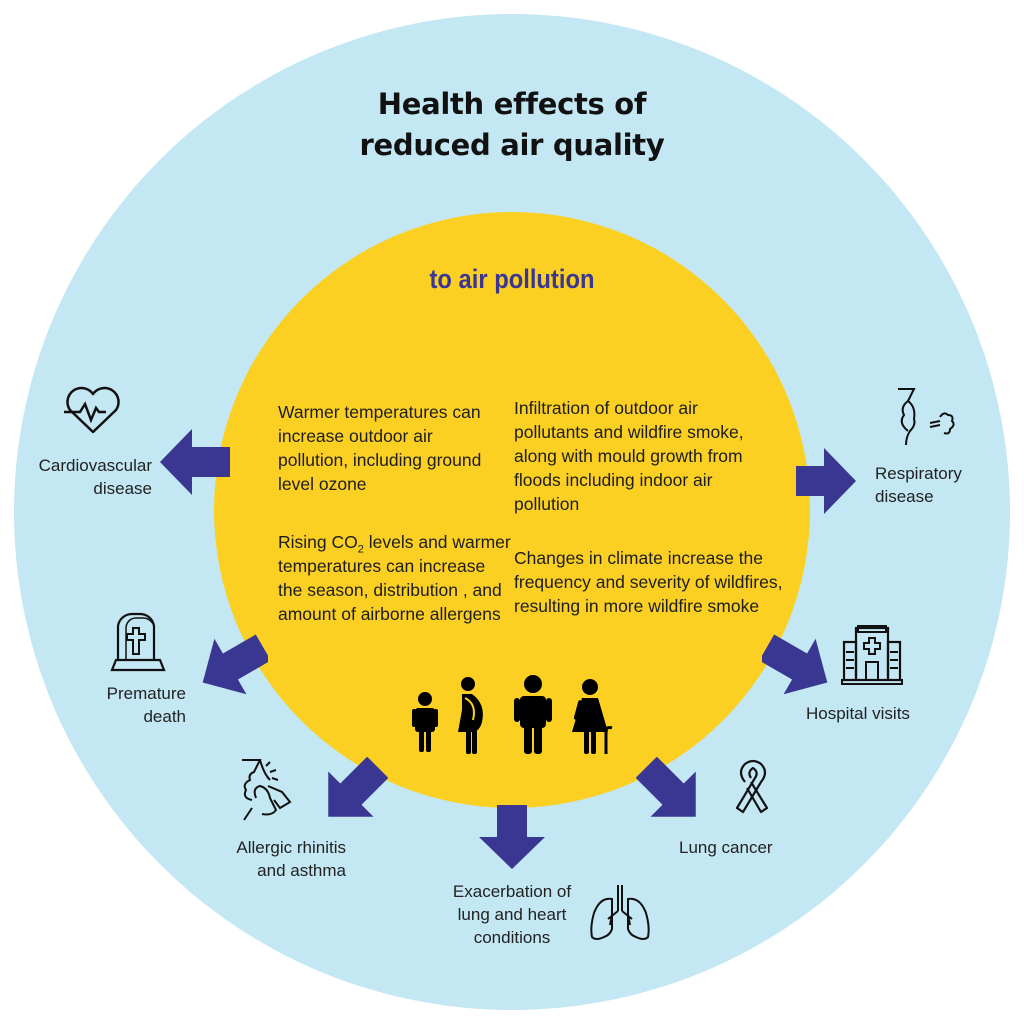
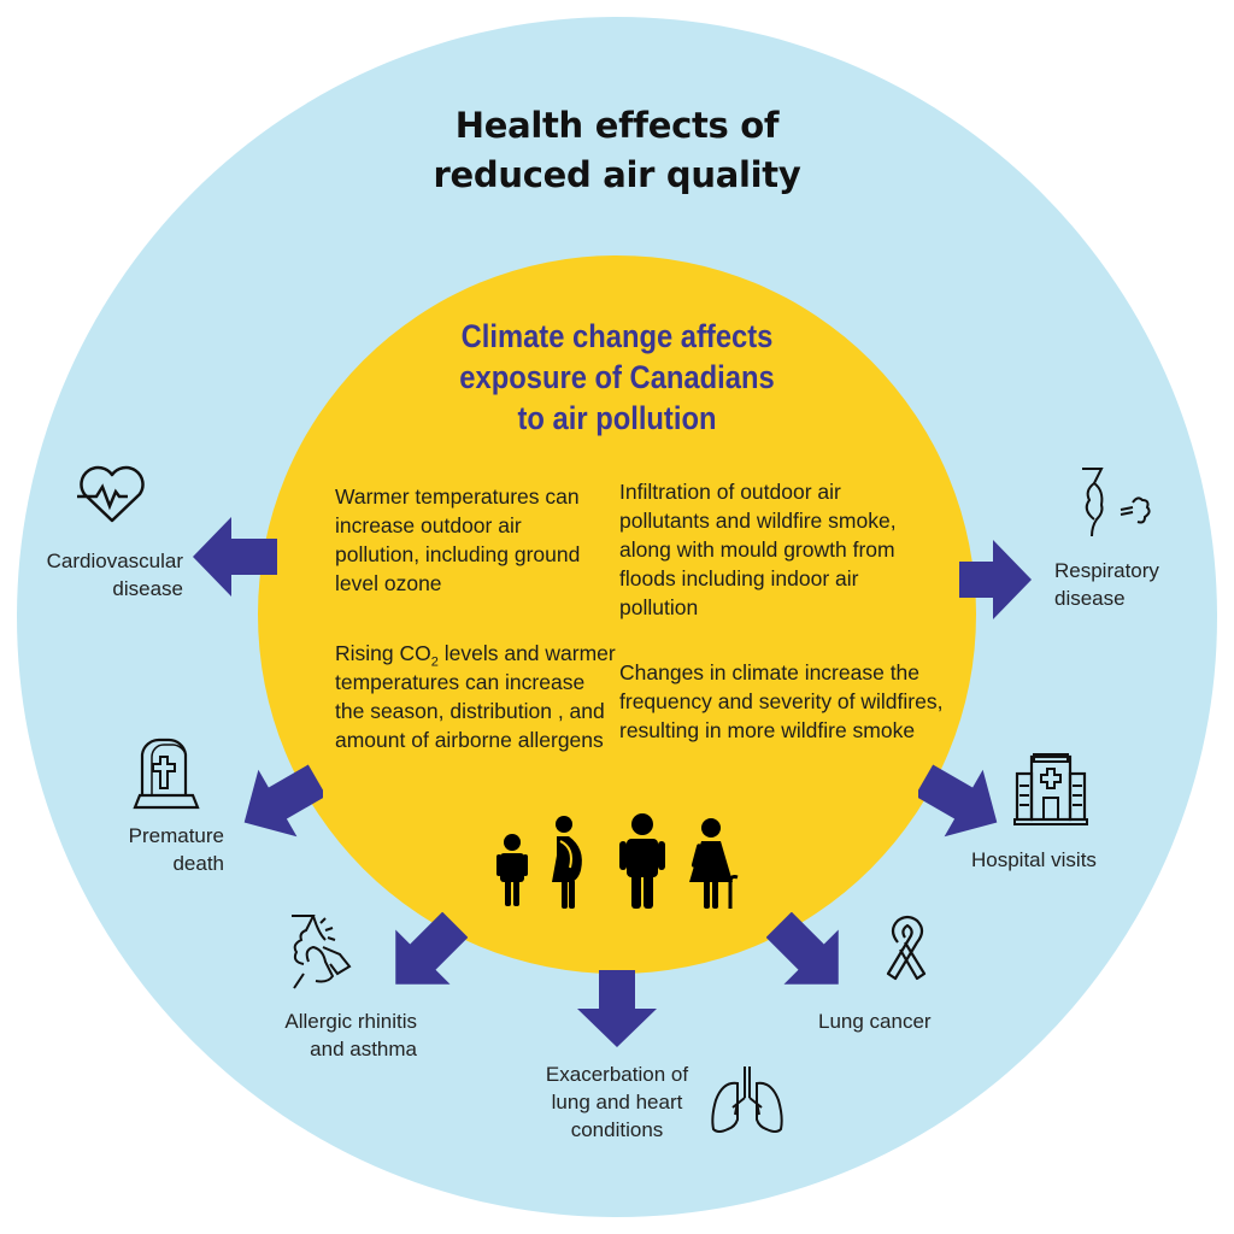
  Health effects of
  reduced air quality
+ Climate change affects
+ exposure of Canadians
  to air pollution
  Warmer temperatures can increase outdoor air pollution, including ground level ozone
  Rising CO2 levels and warmer temperatures can increase the season, distribution , and amount of airborne allergens
  Infiltration of outdoor air pollutants and wildfire smoke, along with mould growth from floods including indoor air pollution
  Changes in climate increase the frequency and severity of wildfires, resulting in more wildfire smoke
  Cardiovascular
  disease
  Respiratory
  disease
  Premature
  death
  Hospital visits
  Allergic rhinitis
  and asthma
  Exacerbation of
  lung and heart
  conditions
  Lung cancer
